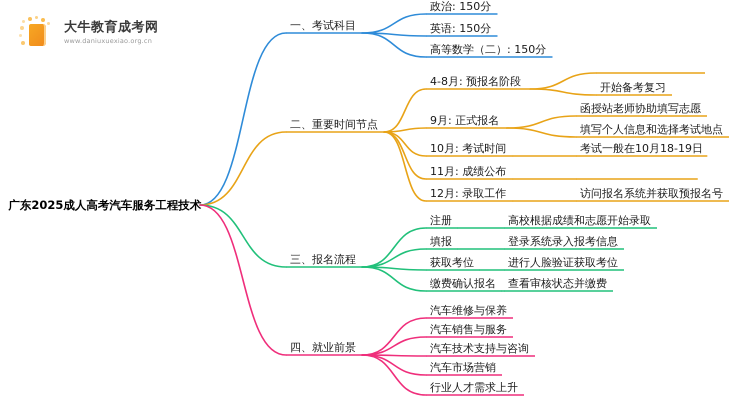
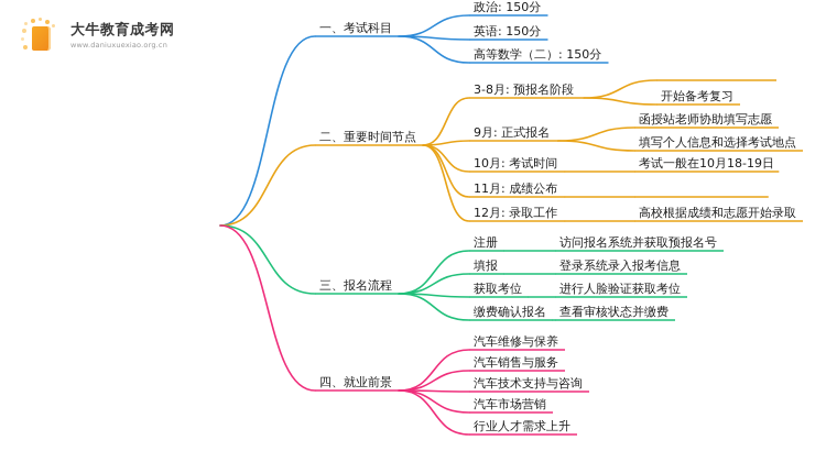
  大牛教育成考网
  www.daniuxuexiao.org.cn
- 广东2025成人高考汽车服务工程技术
  一、考试科目
  政治: 150分
  英语: 150分
  高等数学（二）: 150分
  二、重要时间节点
- 4-8月: 预报名阶段
+ 3-8月: 预报名阶段
  开始备考复习
  9月: 正式报名
  函授站老师协助填写志愿
  填写个人信息和选择考试地点
  10月: 考试时间
  考试一般在10月18-19日
  11月: 成绩公布
  12月: 录取工作
- 访问报名系统并获取预报名号
+ 高校根据成绩和志愿开始录取
  三、报名流程
  注册
- 高校根据成绩和志愿开始录取
+ 访问报名系统并获取预报名号
  填报
  登录系统录入报考信息
  获取考位
  进行人脸验证获取考位
  缴费确认报名
  查看审核状态并缴费
  四、就业前景
  汽车维修与保养
  汽车销售与服务
  汽车技术支持与咨询
  汽车市场营销
  行业人才需求上升
